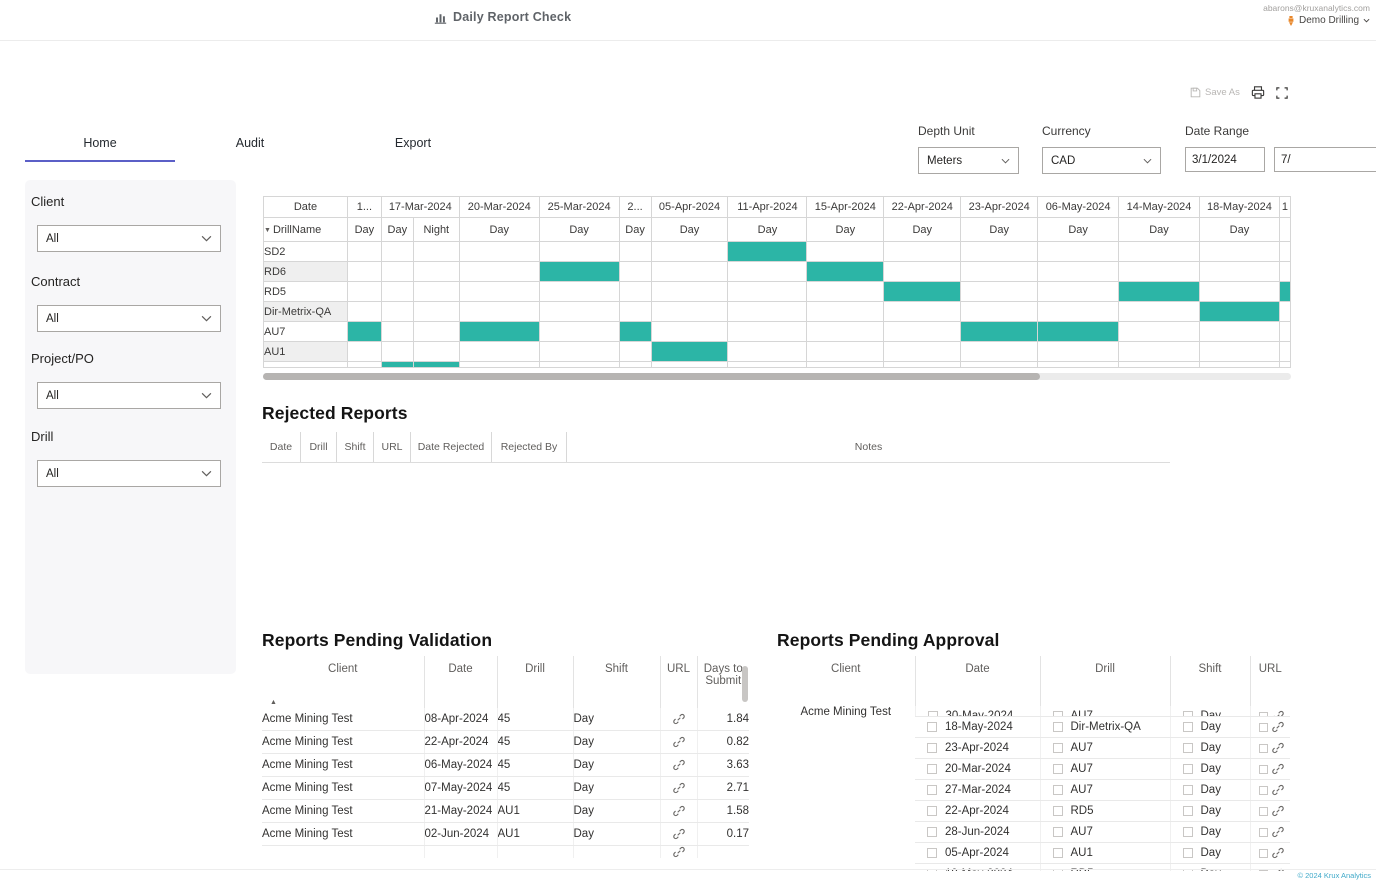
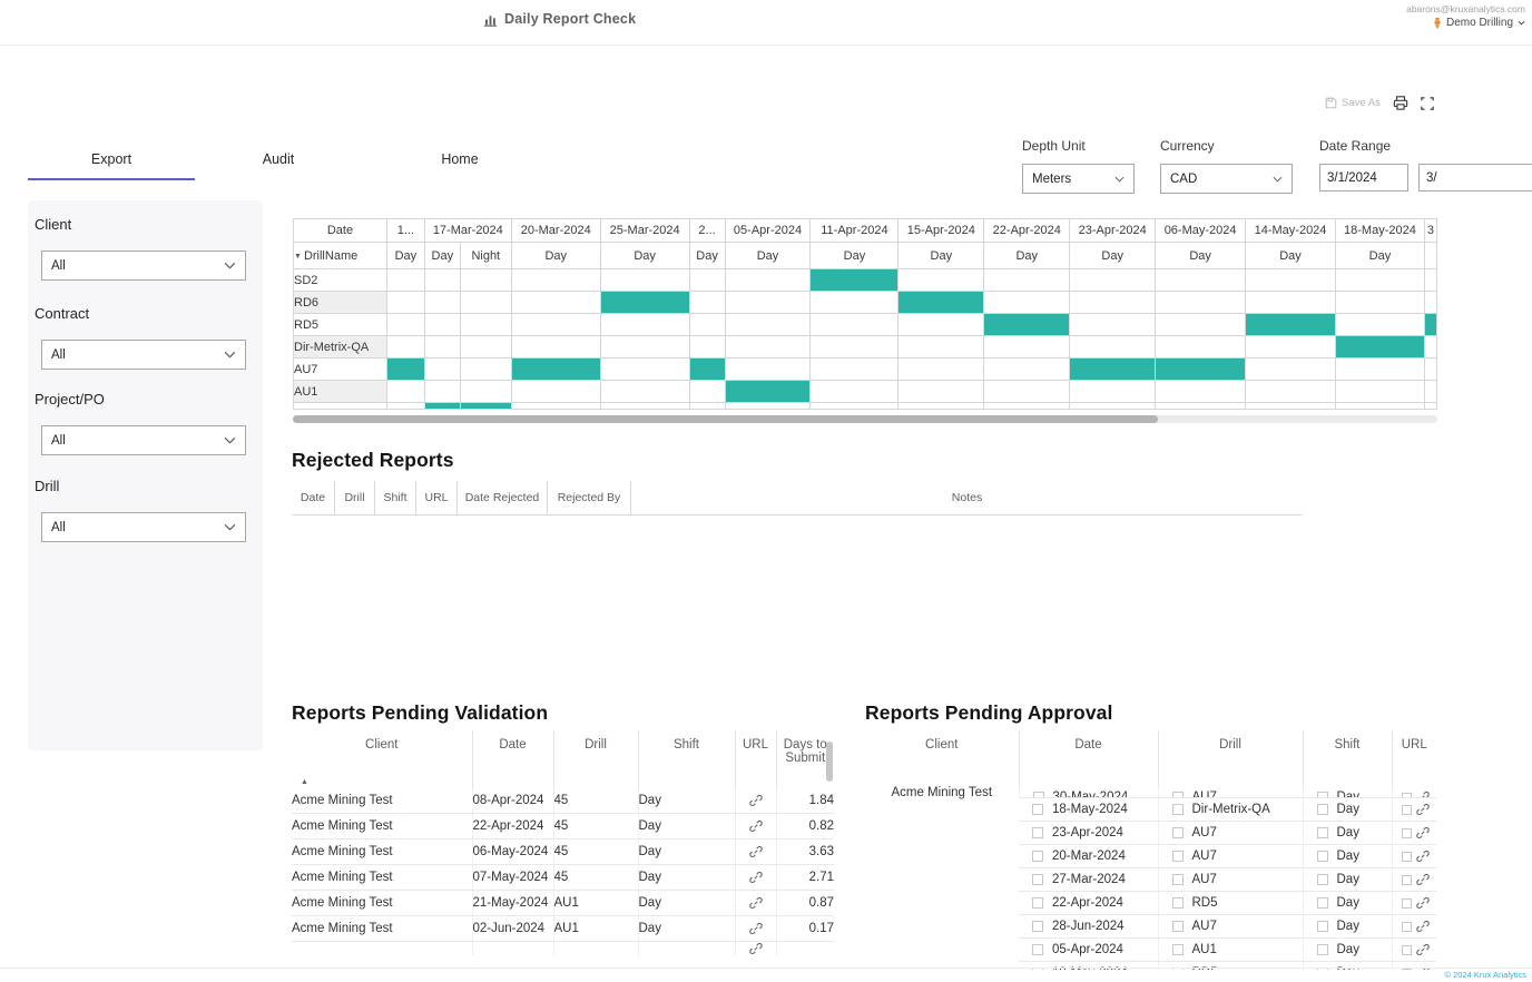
  Daily Report Check
  abarons@kruxanalytics.com
  Demo Drilling
  Save As
- Home
+ Export
  Audit
- Export
+ Home
  Depth Unit
  Meters
  Currency
  CAD
  Date Range
  3/1/2024
- 7/
+ 3/
  Client
  All
  Contract
  All
  Project/PO
  All
  Drill
  All
- Date	1...	17-Mar-2024	20-Mar-2024	25-Mar-2024	2...	05-Apr-2024	11-Apr-2024	15-Apr-2024	22-Apr-2024	23-Apr-2024	06-May-2024	14-May-2024	18-May-2024	1
+ Date	1...	17-Mar-2024	20-Mar-2024	25-Mar-2024	2...	05-Apr-2024	11-Apr-2024	15-Apr-2024	22-Apr-2024	23-Apr-2024	06-May-2024	14-May-2024	18-May-2024	3
  DrillName	Day	Day	Night	Day	Day	Day	Day	Day	Day	Day	Day	Day	Day	Day
  SD2
  RD6
  RD5
  Dir-Metrix-QA
  AU7
  AU1
  Rejected Reports
  Date
  Drill
  Shift
  URL
  Date Rejected
  Rejected By
  Notes
  Reports Pending Validation
  Client	Date	Drill	Shift	URL	Days to Submit
  Acme Mining Test	08-Apr-2024	45	Day		1.84
  Acme Mining Test	22-Apr-2024	45	Day		0.82
  Acme Mining Test	06-May-2024	45	Day		3.63
  Acme Mining Test	07-May-2024	45	Day		2.71
- Acme Mining Test	21-May-2024	AU1	Day		1.58
+ Acme Mining Test	21-May-2024	AU1	Day		0.87
  Acme Mining Test	02-Jun-2024	AU1	Day		0.17
  Reports Pending Approval
  Client	Date	Drill	Shift	URL
  18-May-2024	Dir-Metrix-QA	Day
  23-Apr-2024	AU7	Day
  20-Mar-2024	AU7	Day
  27-Mar-2024	AU7	Day
  22-Apr-2024	RD5	Day
  28-Jun-2024	AU7	Day
  05-Apr-2024	AU1	Day
  © 2024 Krux Analytics
